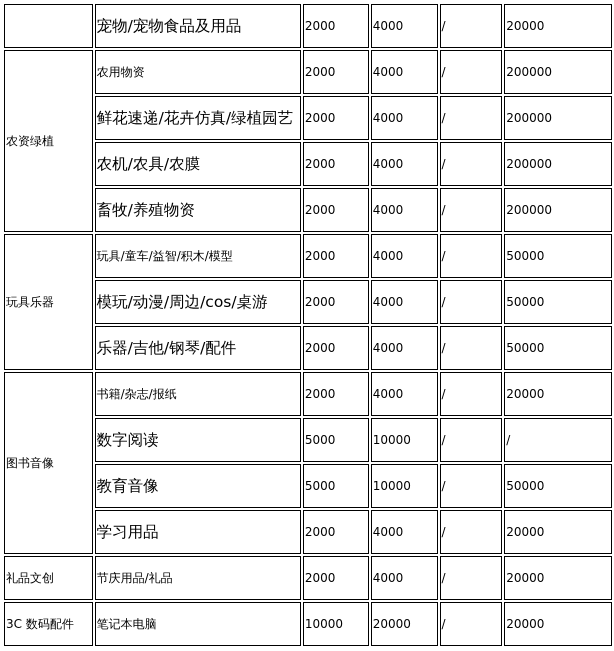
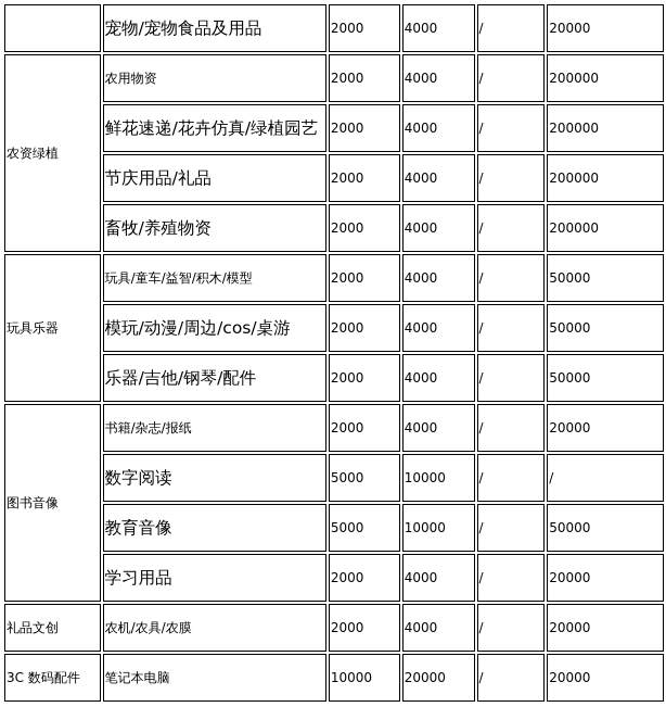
  	宠物/宠物食品及用品	2000	4000	/	20000
  农资绿植	农用物资	2000	4000	/	200000
  鲜花速递/花卉仿真/绿植园艺	2000	4000	/	200000
- 农机/农具/农膜	2000	4000	/	200000
+ 节庆用品/礼品	2000	4000	/	200000
  畜牧/养殖物资	2000	4000	/	200000
  玩具乐器	玩具/童车/益智/积木/模型	2000	4000	/	50000
  模玩/动漫/周边/cos/桌游	2000	4000	/	50000
  乐器/吉他/钢琴/配件	2000	4000	/	50000
  图书音像	书籍/杂志/报纸	2000	4000	/	20000
  数字阅读	5000	10000	/	/
  教育音像	5000	10000	/	50000
  学习用品	2000	4000	/	20000
- 礼品文创	节庆用品/礼品	2000	4000	/	20000
+ 礼品文创	农机/农具/农膜	2000	4000	/	20000
  3C 数码配件	笔记本电脑	10000	20000	/	20000
